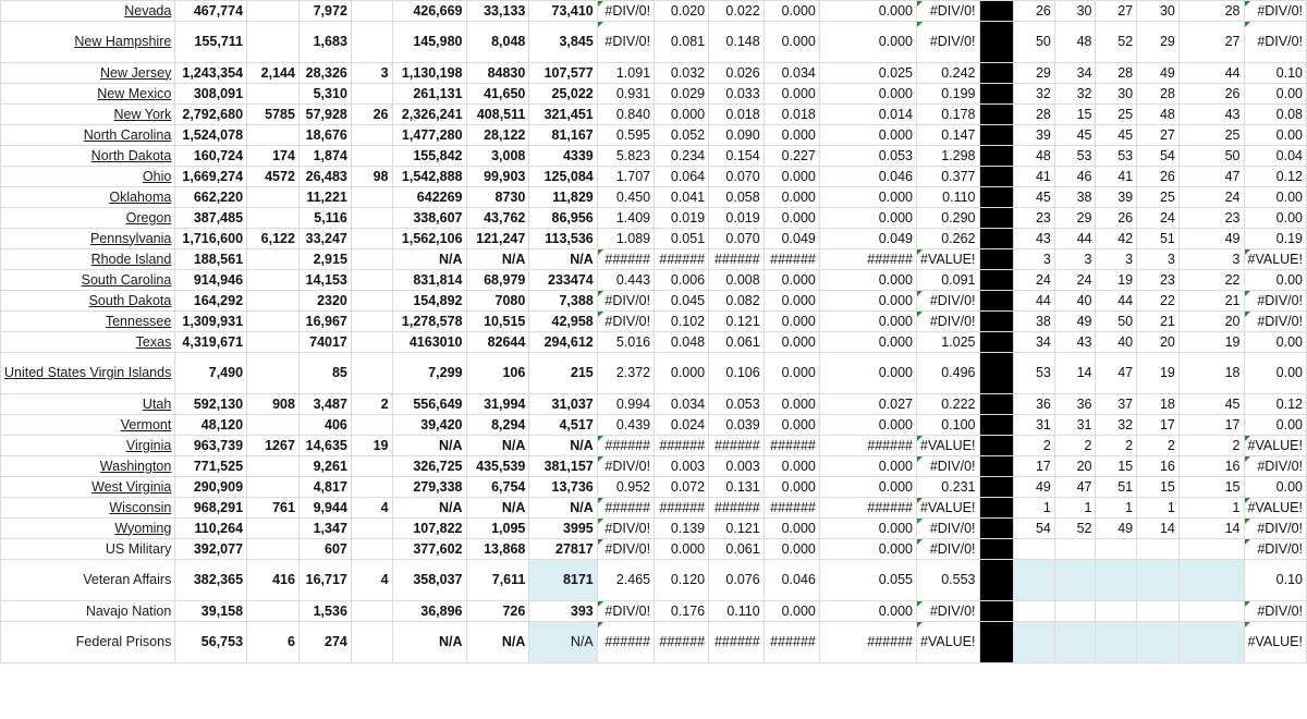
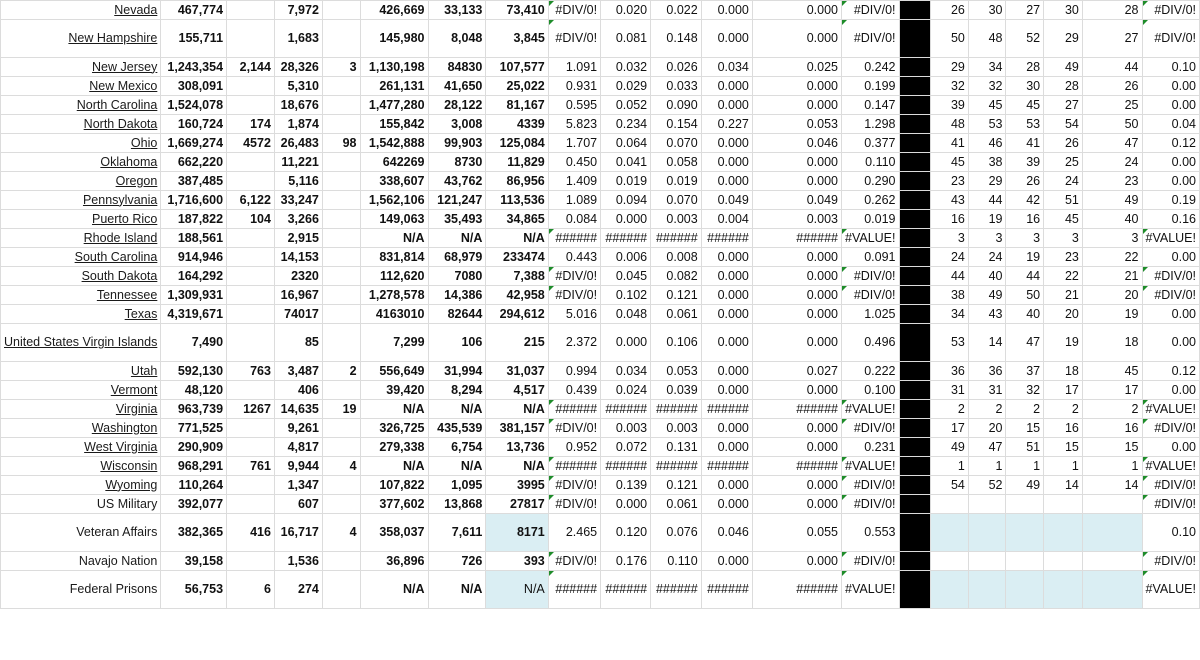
  Nevada	467,774		7,972		426,669	33,133	73,410	#DIV/0!	0.020	0.022	0.000	0.000	#DIV/0!		26	30	27	30	28	#DIV/0!
  New Hampshire	155,711		1,683		145,980	8,048	3,845	#DIV/0!	0.081	0.148	0.000	0.000	#DIV/0!		50	48	52	29	27	#DIV/0!
  New Jersey	1,243,354	2,144	28,326	3	1,130,198	84830	107,577	1.091	0.032	0.026	0.034	0.025	0.242		29	34	28	49	44	0.10
  New Mexico	308,091		5,310		261,131	41,650	25,022	0.931	0.029	0.033	0.000	0.000	0.199		32	32	30	28	26	0.00
- New York	2,792,680	5785	57,928	26	2,326,241	408,511	321,451	0.840	0.000	0.018	0.018	0.014	0.178		28	15	25	48	43	0.08
  North Carolina	1,524,078		18,676		1,477,280	28,122	81,167	0.595	0.052	0.090	0.000	0.000	0.147		39	45	45	27	25	0.00
  North Dakota	160,724	174	1,874		155,842	3,008	4339	5.823	0.234	0.154	0.227	0.053	1.298		48	53	53	54	50	0.04
  Ohio	1,669,274	4572	26,483	98	1,542,888	99,903	125,084	1.707	0.064	0.070	0.000	0.046	0.377		41	46	41	26	47	0.12
  Oklahoma	662,220		11,221		642269	8730	11,829	0.450	0.041	0.058	0.000	0.000	0.110		45	38	39	25	24	0.00
  Oregon	387,485		5,116		338,607	43,762	86,956	1.409	0.019	0.019	0.000	0.000	0.290		23	29	26	24	23	0.00
- Pennsylvania	1,716,600	6,122	33,247		1,562,106	121,247	113,536	1.089	0.051	0.070	0.049	0.049	0.262		43	44	42	51	49	0.19
+ Pennsylvania	1,716,600	6,122	33,247		1,562,106	121,247	113,536	1.089	0.094	0.070	0.049	0.049	0.262		43	44	42	51	49	0.19
+ Puerto Rico	187,822	104	3,266		149,063	35,493	34,865	0.084	0.000	0.003	0.004	0.003	0.019		16	19	16	45	40	0.16
  Rhode Island	188,561		2,915		N/A	N/A	N/A	######	######	######	######	######	#VALUE!		3	3	3	3	3	#VALUE!
  South Carolina	914,946		14,153		831,814	68,979	233474	0.443	0.006	0.008	0.000	0.000	0.091		24	24	19	23	22	0.00
- South Dakota	164,292		2320		154,892	7080	7,388	#DIV/0!	0.045	0.082	0.000	0.000	#DIV/0!		44	40	44	22	21	#DIV/0!
+ South Dakota	164,292		2320		112,620	7080	7,388	#DIV/0!	0.045	0.082	0.000	0.000	#DIV/0!		44	40	44	22	21	#DIV/0!
- Tennessee	1,309,931		16,967		1,278,578	10,515	42,958	#DIV/0!	0.102	0.121	0.000	0.000	#DIV/0!		38	49	50	21	20	#DIV/0!
+ Tennessee	1,309,931		16,967		1,278,578	14,386	42,958	#DIV/0!	0.102	0.121	0.000	0.000	#DIV/0!		38	49	50	21	20	#DIV/0!
  Texas	4,319,671		74017		4163010	82644	294,612	5.016	0.048	0.061	0.000	0.000	1.025		34	43	40	20	19	0.00
  United States Virgin Islands	7,490		85		7,299	106	215	2.372	0.000	0.106	0.000	0.000	0.496		53	14	47	19	18	0.00
- Utah	592,130	908	3,487	2	556,649	31,994	31,037	0.994	0.034	0.053	0.000	0.027	0.222		36	36	37	18	45	0.12
+ Utah	592,130	763	3,487	2	556,649	31,994	31,037	0.994	0.034	0.053	0.000	0.027	0.222		36	36	37	18	45	0.12
  Vermont	48,120		406		39,420	8,294	4,517	0.439	0.024	0.039	0.000	0.000	0.100		31	31	32	17	17	0.00
  Virginia	963,739	1267	14,635	19	N/A	N/A	N/A	######	######	######	######	######	#VALUE!		2	2	2	2	2	#VALUE!
  Washington	771,525		9,261		326,725	435,539	381,157	#DIV/0!	0.003	0.003	0.000	0.000	#DIV/0!		17	20	15	16	16	#DIV/0!
  West Virginia	290,909		4,817		279,338	6,754	13,736	0.952	0.072	0.131	0.000	0.000	0.231		49	47	51	15	15	0.00
  Wisconsin	968,291	761	9,944	4	N/A	N/A	N/A	######	######	######	######	######	#VALUE!		1	1	1	1	1	#VALUE!
  Wyoming	110,264		1,347		107,822	1,095	3995	#DIV/0!	0.139	0.121	0.000	0.000	#DIV/0!		54	52	49	14	14	#DIV/0!
  US Military	392,077		607		377,602	13,868	27817	#DIV/0!	0.000	0.061	0.000	0.000	#DIV/0!							#DIV/0!
  Veteran Affairs	382,365	416	16,717	4	358,037	7,611	8171	2.465	0.120	0.076	0.046	0.055	0.553							0.10
  Navajo Nation	39,158		1,536		36,896	726	393	#DIV/0!	0.176	0.110	0.000	0.000	#DIV/0!							#DIV/0!
  Federal Prisons	56,753	6	274		N/A	N/A	N/A	######	######	######	######	######	#VALUE!							#VALUE!
